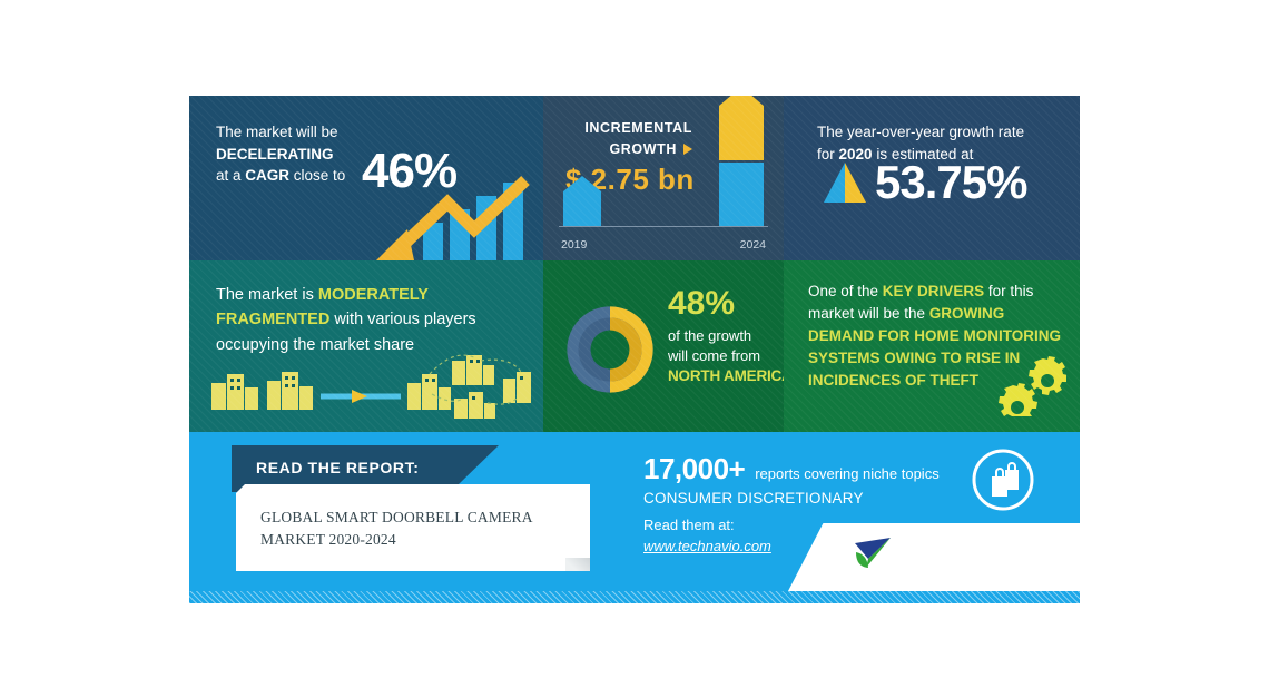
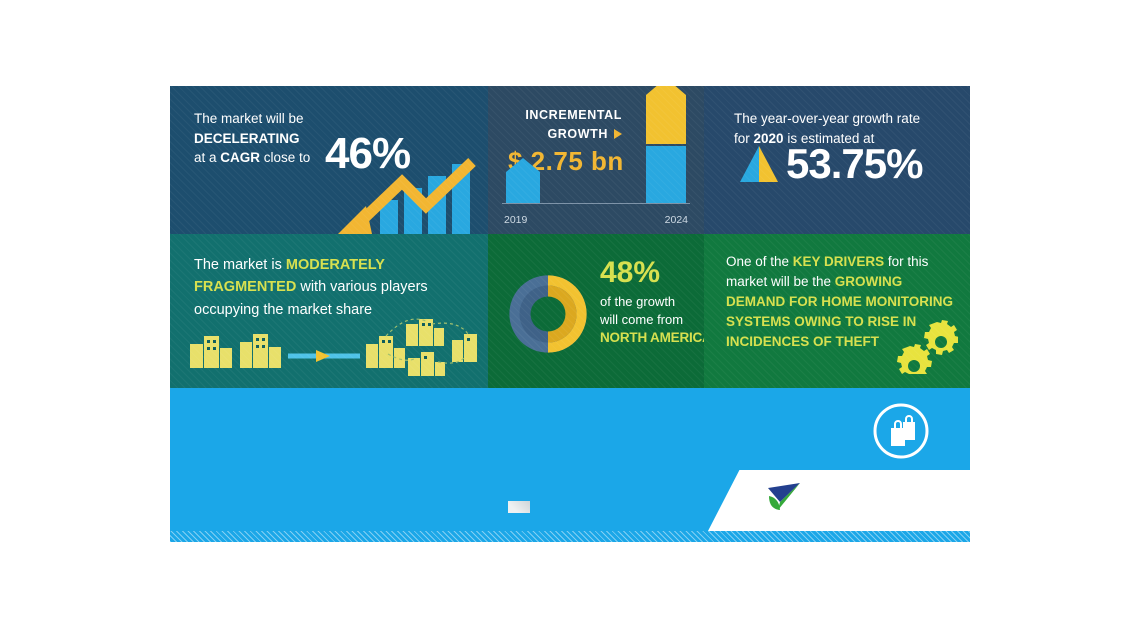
- READ THE REPORT:
- GLOBAL SMART DOORBELL CAMERA MARKET 2020-2024
- 17,000+
- reports covering niche topics
- CONSUMER DISCRETIONARY
- Read them at:
- www.technavio.com
